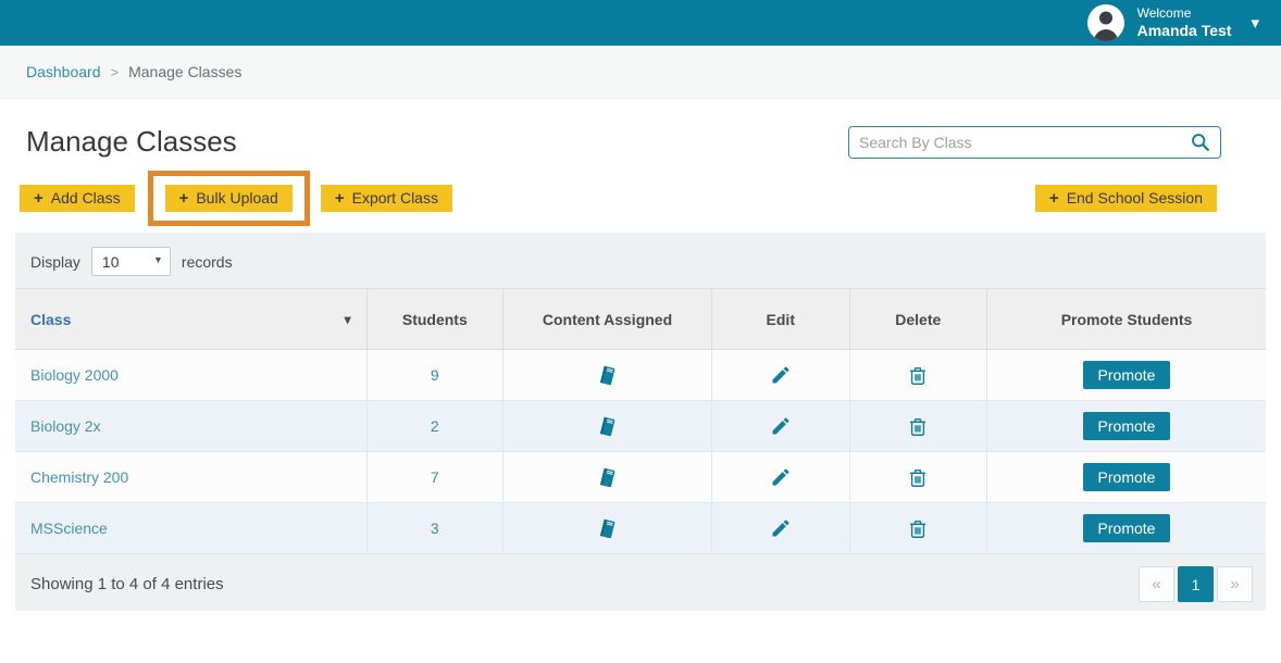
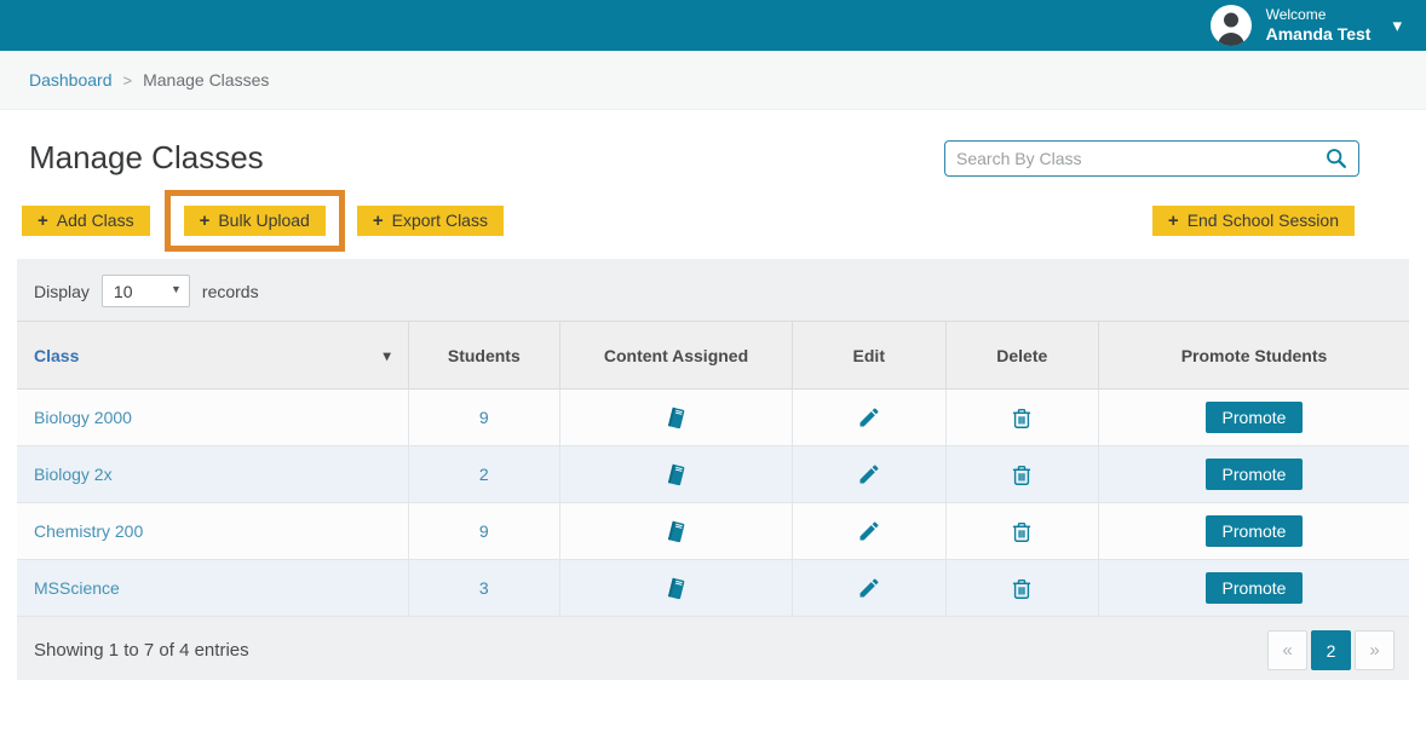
  Welcome
  Amanda Test
  ▾
  Dashboard
  >
  Manage Classes
  Manage Classes
  Search By Class
  +
  Add Class
  +
  Bulk Upload
  +
  Export Class
  +
  End School Session
  Display
  10
  ▼
  records
  Class ▾	Students	Content Assigned	Edit	Delete	Promote Students
  Biology 2000	9				Promote
  Biology 2x	2				Promote
- Chemistry 200	7				Promote
+ Chemistry 200	9				Promote
  MSScience	3				Promote
- Showing 1 to 4 of 4 entries
+ Showing 1 to 7 of 4 entries
  «
- 1
+ 2
  »
